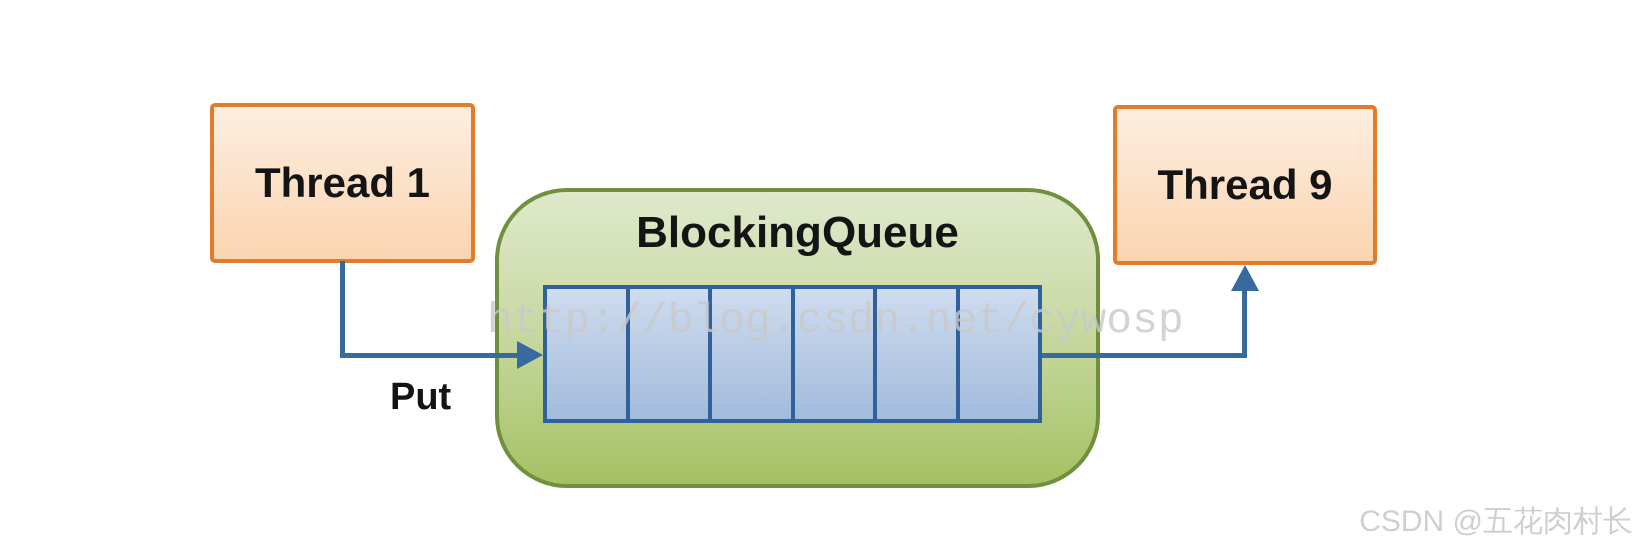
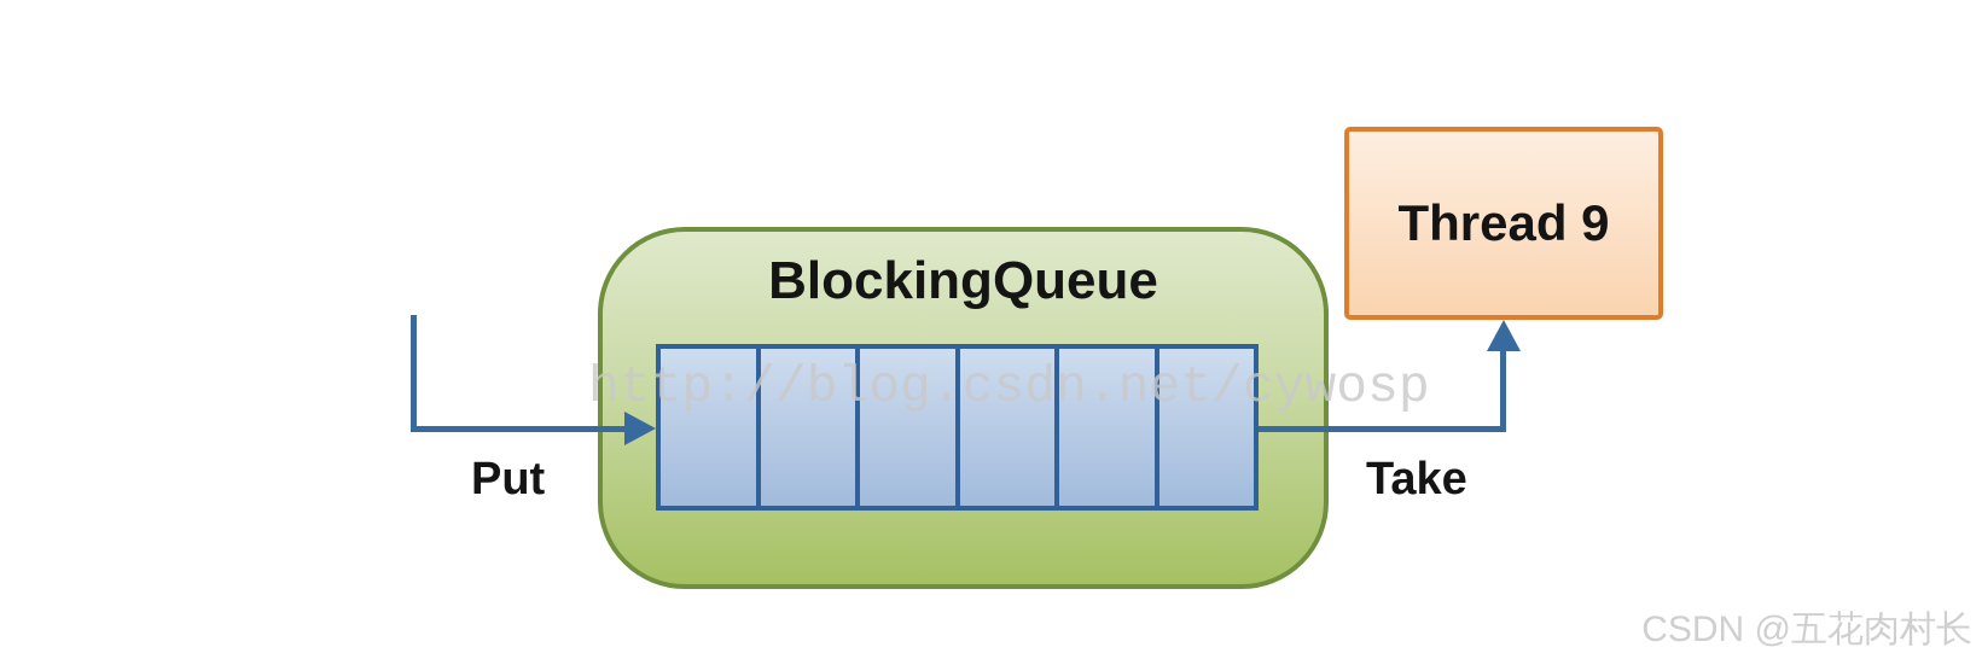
- Thread 1
  BlockingQueue
  Thread 9
  Put
+ Take
  http://blog.csdn.net/cywosp
  CSDN @五花肉村长
